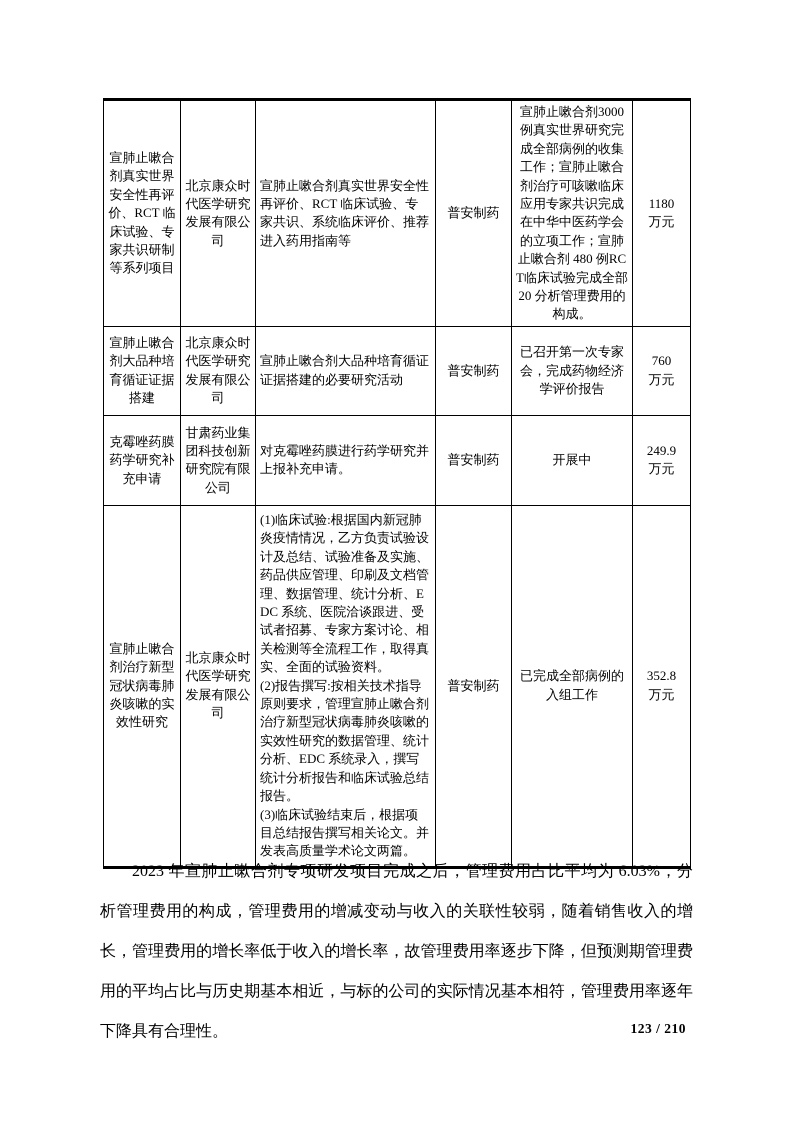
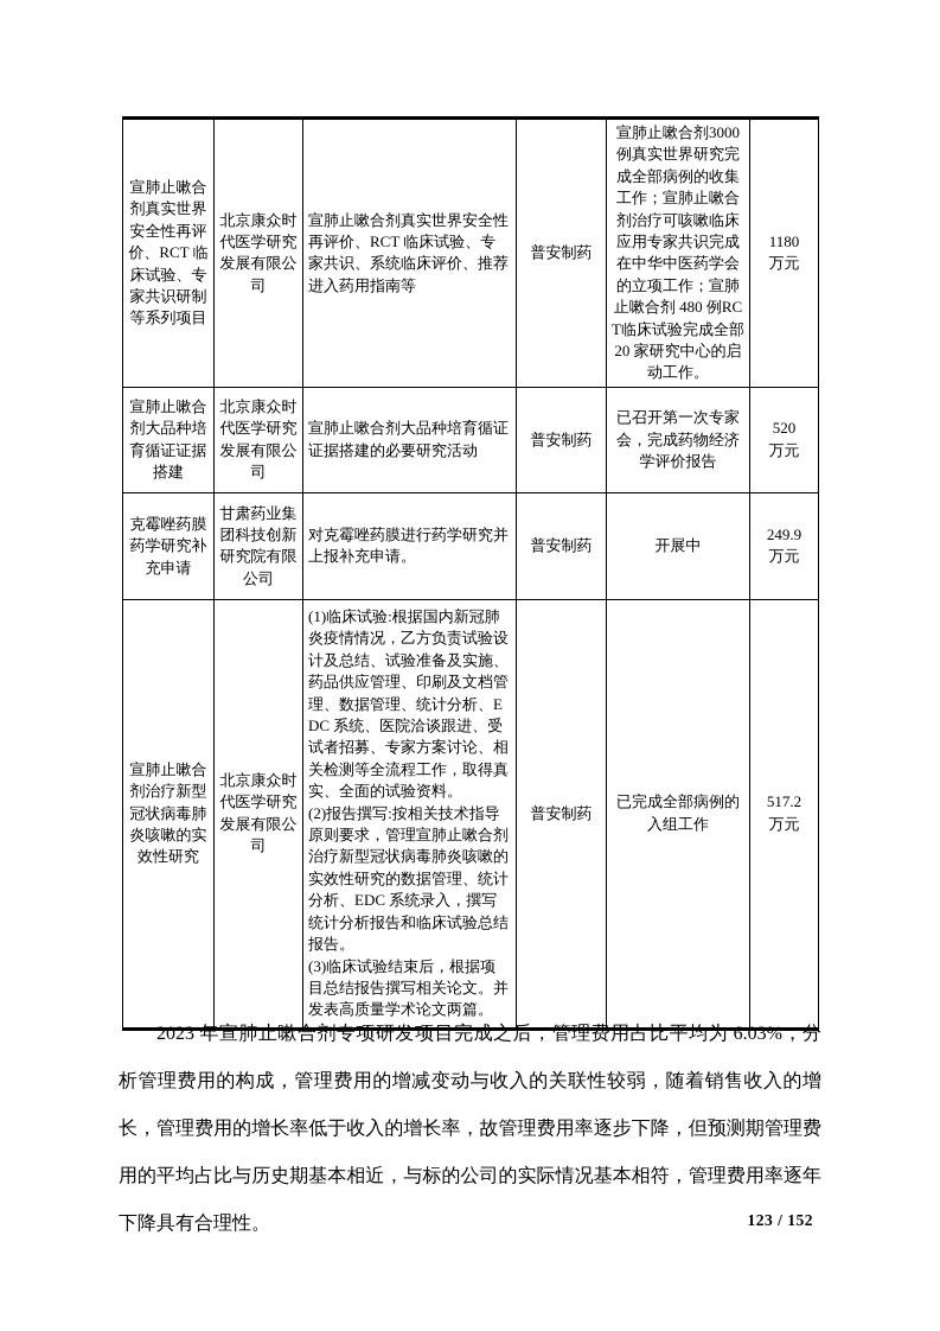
- 宣肺止嗽合剂真实世界安全性再评价、RCT 临床试验、专家共识研制等系列项目	北京康众时代医学研究发展有限公司	宣肺止嗽合剂真实世界安全性再评价、RCT 临床试验、专家共识、系统临床评价、推荐进入药用指南等	普安制药	宣肺止嗽合剂3000例真实世界研究完成全部病例的收集工作；宣肺止嗽合剂治疗可咳嗽临床应用专家共识完成在中华中医药学会的立项工作；宣肺止嗽合剂 480 例RCT临床试验完成全部 20 分析管理费用的构成。	1180 万元
+ 宣肺止嗽合剂真实世界安全性再评价、RCT 临床试验、专家共识研制等系列项目	北京康众时代医学研究发展有限公司	宣肺止嗽合剂真实世界安全性再评价、RCT 临床试验、专家共识、系统临床评价、推荐进入药用指南等	普安制药	宣肺止嗽合剂3000例真实世界研究完成全部病例的收集工作；宣肺止嗽合剂治疗可咳嗽临床应用专家共识完成在中华中医药学会的立项工作；宣肺止嗽合剂 480 例RCT临床试验完成全部 20 家研究中心的启动工作。	1180 万元
- 宣肺止嗽合剂大品种培育循证证据搭建	北京康众时代医学研究发展有限公司	宣肺止嗽合剂大品种培育循证证据搭建的必要研究活动	普安制药	已召开第一次专家会，完成药物经济学评价报告	760 万元
+ 宣肺止嗽合剂大品种培育循证证据搭建	北京康众时代医学研究发展有限公司	宣肺止嗽合剂大品种培育循证证据搭建的必要研究活动	普安制药	已召开第一次专家会，完成药物经济学评价报告	520 万元
  克霉唑药膜药学研究补充申请	甘肃药业集团科技创新研究院有限公司	对克霉唑药膜进行药学研究并上报补充申请。	普安制药	开展中	249.9 万元
- 宣肺止嗽合剂治疗新型冠状病毒肺炎咳嗽的实效性研究	北京康众时代医学研究发展有限公司	(1)临床试验:根据国内新冠肺炎疫情情况，乙方负责试验设计及总结、试验准备及实施、药品供应管理、印刷及文档管理、数据管理、统计分析、EDC 系统、医院洽谈跟进、受试者招募、专家方案讨论、相关检测等全流程工作，取得真实、全面的试验资料。 (2)报告撰写:按相关技术指导原则要求，管理宣肺止嗽合剂治疗新型冠状病毒肺炎咳嗽的实效性研究的数据管理、统计分析、EDC 系统录入，撰写统计分析报告和临床试验总结报告。 (3)临床试验结束后，根据项目总结报告撰写相关论文。并发表高质量学术论文两篇。	普安制药	已完成全部病例的入组工作	352.8 万元
+ 宣肺止嗽合剂治疗新型冠状病毒肺炎咳嗽的实效性研究	北京康众时代医学研究发展有限公司	(1)临床试验:根据国内新冠肺炎疫情情况，乙方负责试验设计及总结、试验准备及实施、药品供应管理、印刷及文档管理、数据管理、统计分析、EDC 系统、医院洽谈跟进、受试者招募、专家方案讨论、相关检测等全流程工作，取得真实、全面的试验资料。 (2)报告撰写:按相关技术指导原则要求，管理宣肺止嗽合剂治疗新型冠状病毒肺炎咳嗽的实效性研究的数据管理、统计分析、EDC 系统录入，撰写统计分析报告和临床试验总结报告。 (3)临床试验结束后，根据项目总结报告撰写相关论文。并发表高质量学术论文两篇。	普安制药	已完成全部病例的入组工作	517.2 万元
  2023 年宣肺止嗽合剂专项研发项目完成之后，管理费用占比平均为 6.03%，分析管理费用的构成，管理费用的增减变动与收入的关联性较弱，随着销售收入的增长，管理费用的增长率低于收入的增长率，故管理费用率逐步下降，但预测期管理费用的平均占比与历史期基本相近，与标的公司的实际情况基本相符，管理费用率逐年下降具有合理性。
- 123 / 210
+ 123 / 152
